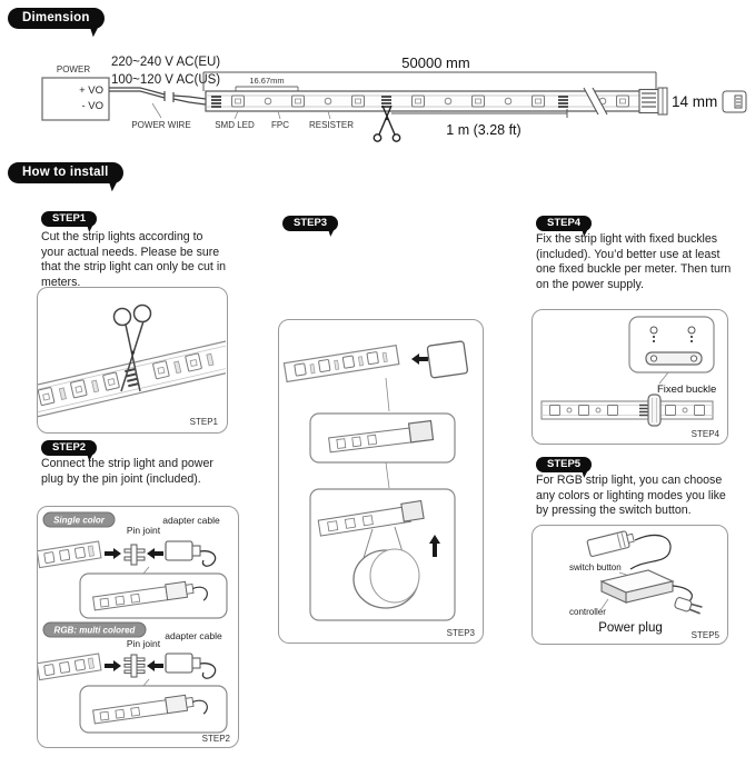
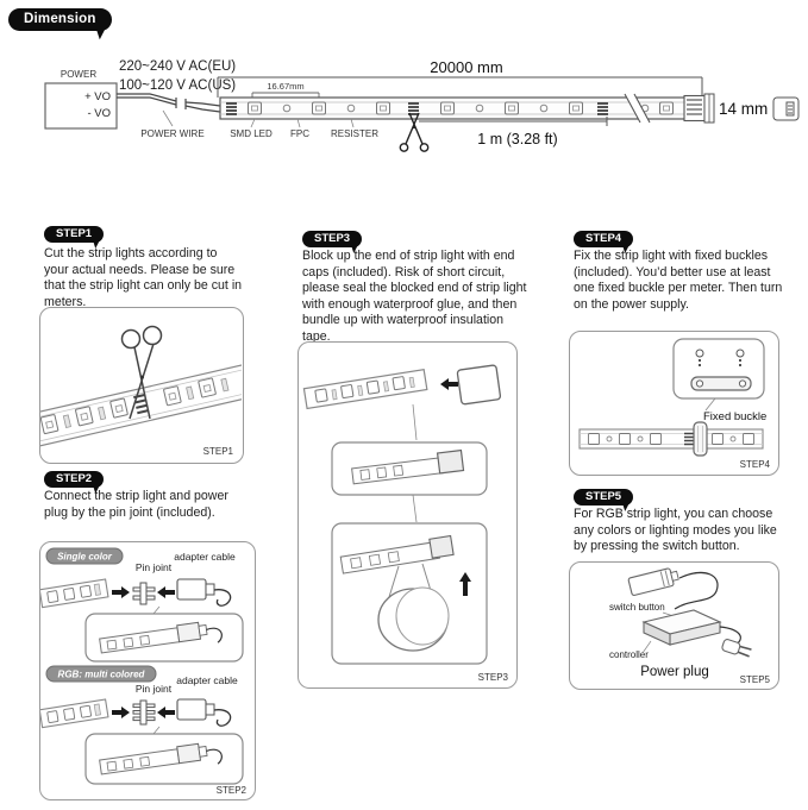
  Dimension
  POWER
  + VO
  - VO
  POWER WIRE
  220~240 V AC(EU)
  100~120 V AC(US)
- 50000 mm
+ 20000 mm
  16.67mm
  14 mm
  SMD LED
  FPC
  RESISTER
  1 m (3.28 ft)
- How to install
  STEP1
  Cut the strip lights according to your actual needs. Please be sure that the strip light can only be cut in meters.
  STEP1
  STEP2
  Connect the strip light and power plug by the pin joint (included).
  Single color
  Pin joint
  adapter cable
  RGB: multi colored
  Pin joint
  adapter cable
  STEP2
  STEP3
+ Block up the end of strip light with end caps (included). Risk of short circuit, please seal the blocked end of strip light with enough waterproof glue, and then bundle up with waterproof insulation tape.
  STEP3
  STEP4
  Fix the strip light with fixed buckles (included). You’d better use at least one fixed buckle per meter. Then turn on the power supply.
  Fixed buckle
  STEP4
  STEP5
  For RGB strip light, you can choose any colors or lighting modes you like by pressing the switch button.
  switch button
  controller
  Power plug
  STEP5
